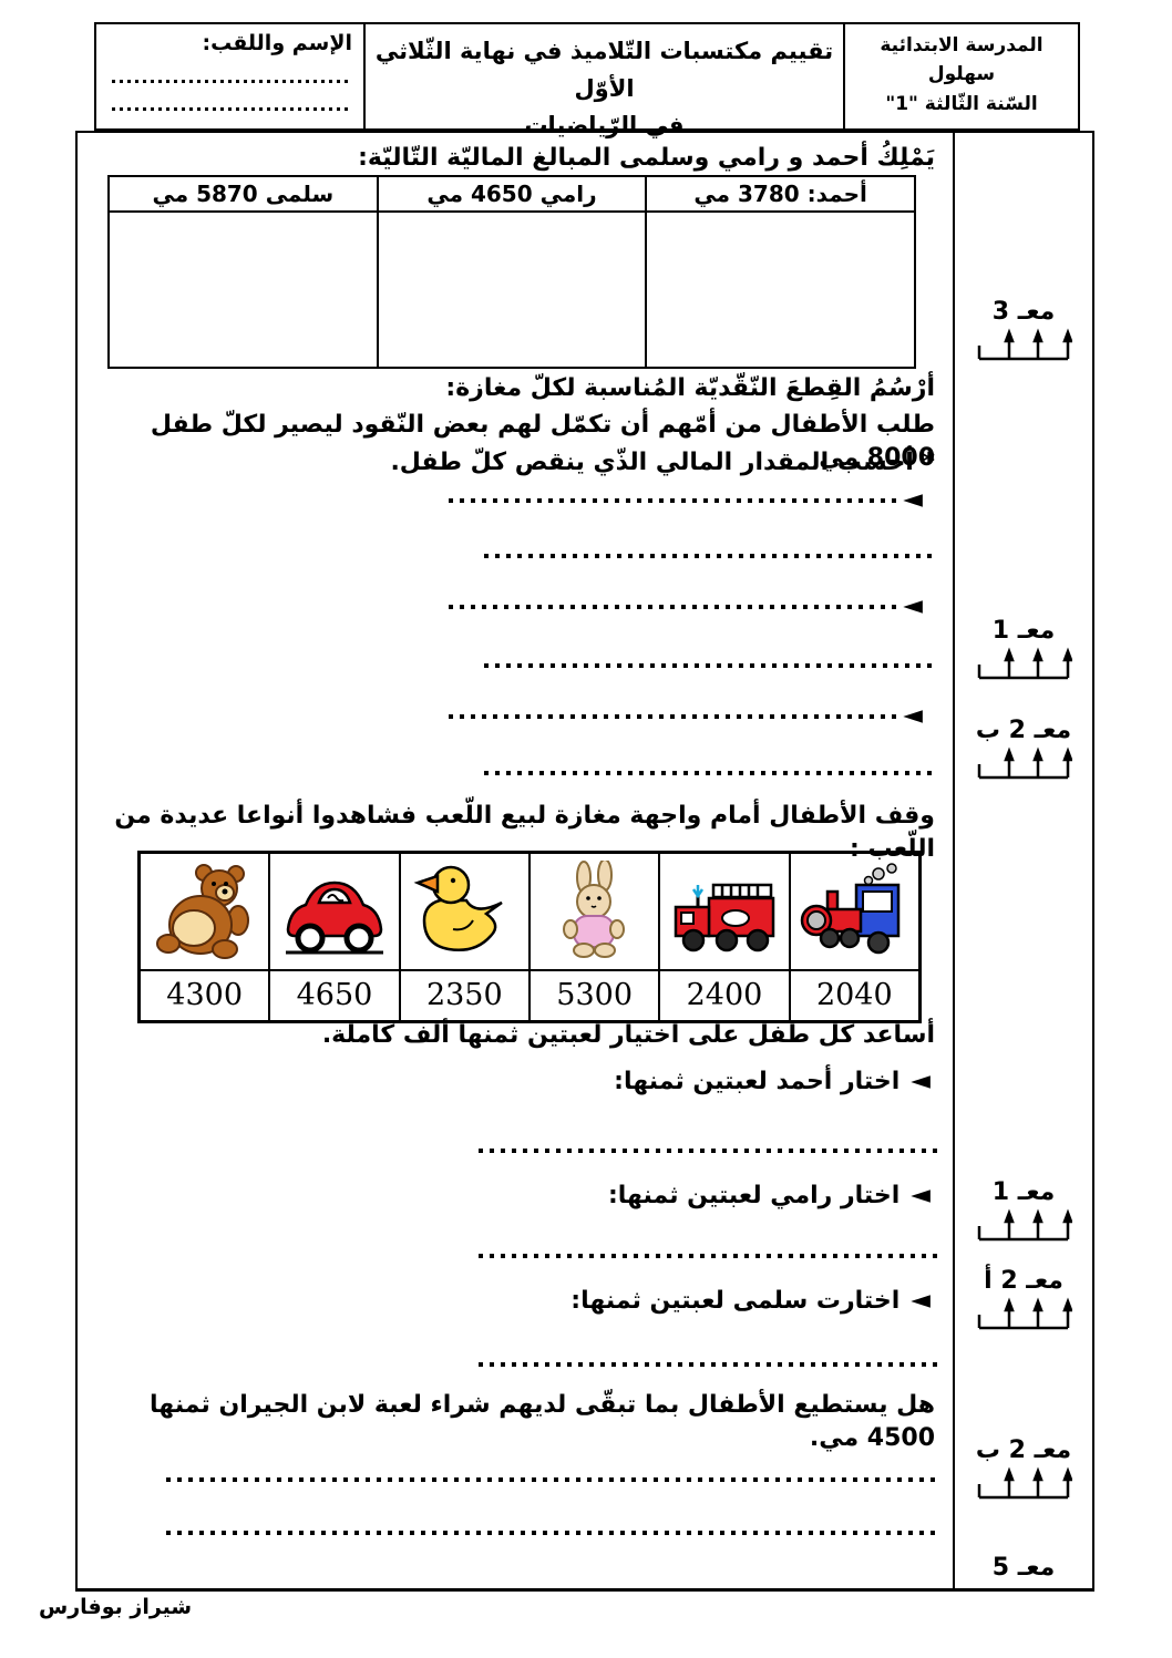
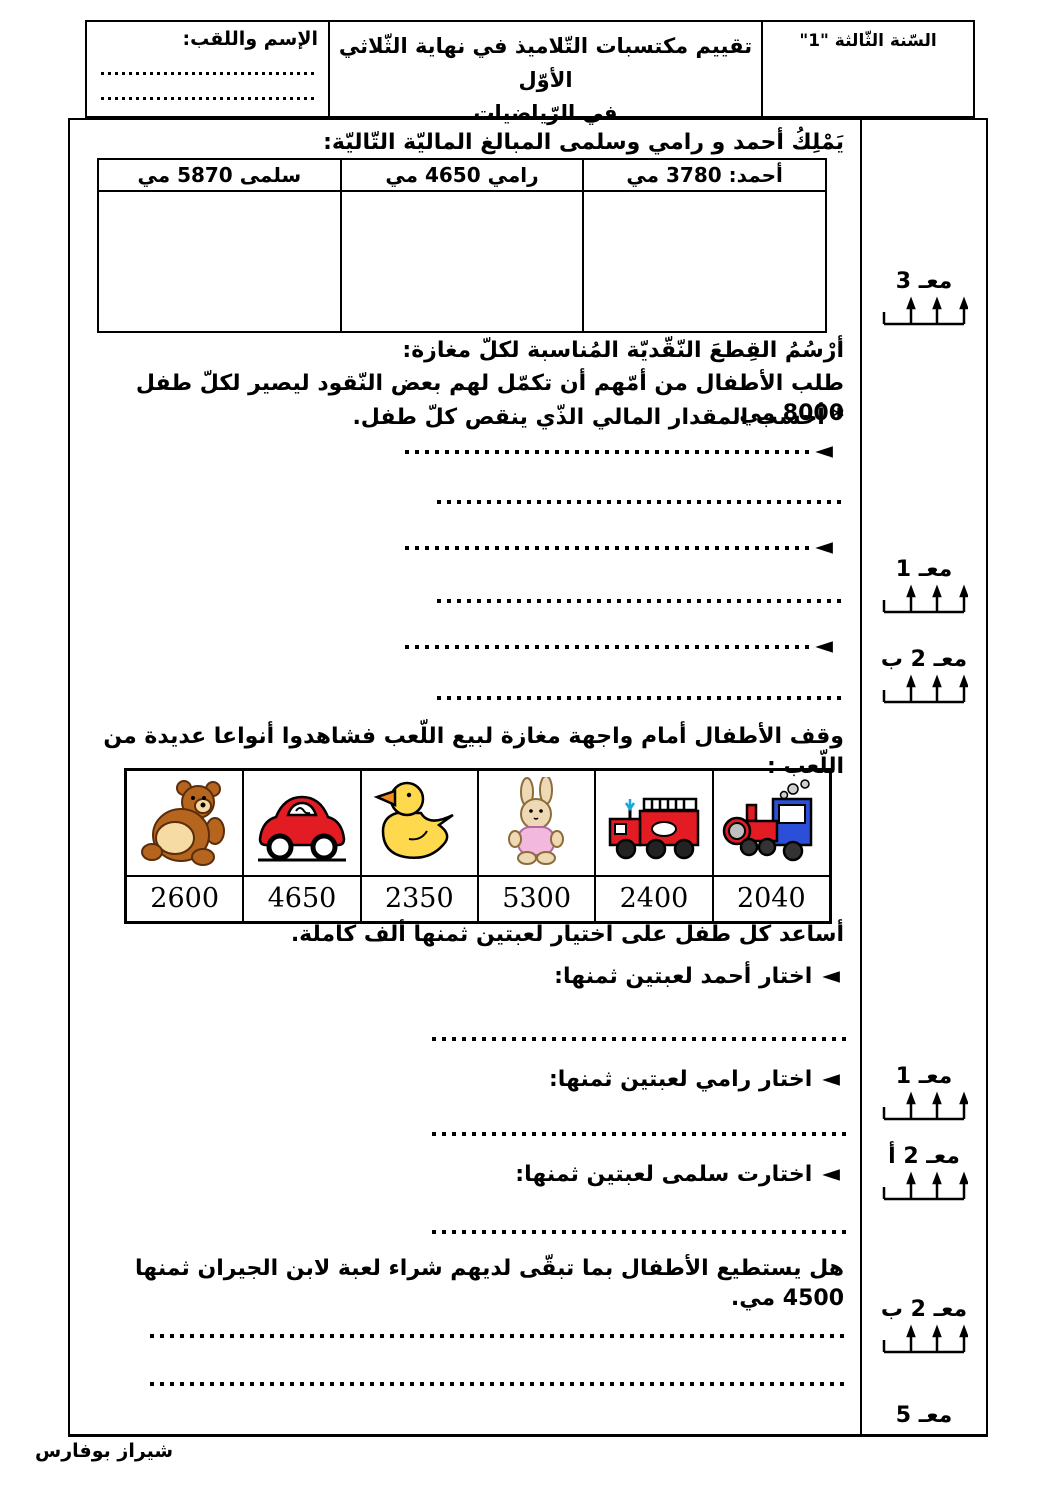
- المدرسة الابتدائية سهلول
  السّنة الثّالثة "1"
  تقييم مكتسبات التّلاميذ في نهاية الثّلاثي الأوّل
  في الرّياضيات
  الإسم واللقب:
  يَمْلِكُ أحمد و رامي وسلمى المبالغ الماليّة التّاليّة:
  أحمد: 3780 مي
  رامي 4650 مي
  سلمى 5870 مي
  أرْسُمُ القِطعَ النّقّديّة المُناسبة لكلّ مغازة:
  طلب الأطفال من أمّهم أن تكمّل لهم بعض النّقود ليصير لكلّ طفل 8000 مي
  * أحسب المقدار المالي الذّي ينقص كلّ طفل.
  ◄
  ◄
  ◄
  وقف الأطفال أمام واجهة مغازة لبيع اللّعب فشاهدوا أنواعا عديدة من اللّعب :
- 4300
+ 2600
  4650
  2350
  5300
  2400
  2040
  أساعد كل طفل على اختيار لعبتين ثمنها ألف كاملة.
  ◄
  اختار أحمد لعبتين ثمنها:
  ◄
  اختار رامي لعبتين ثمنها:
  ◄
  اختارت سلمى لعبتين ثمنها:
  هل يستطيع الأطفال بما تبقّى لديهم شراء لعبة لابن الجيران ثمنها 4500 مي.
  معـ 3
  معـ 1
  معـ 2 ب
  معـ 1
  معـ 2 أ
  معـ 2 ب
  معـ 5
  شيراز بوفارس
